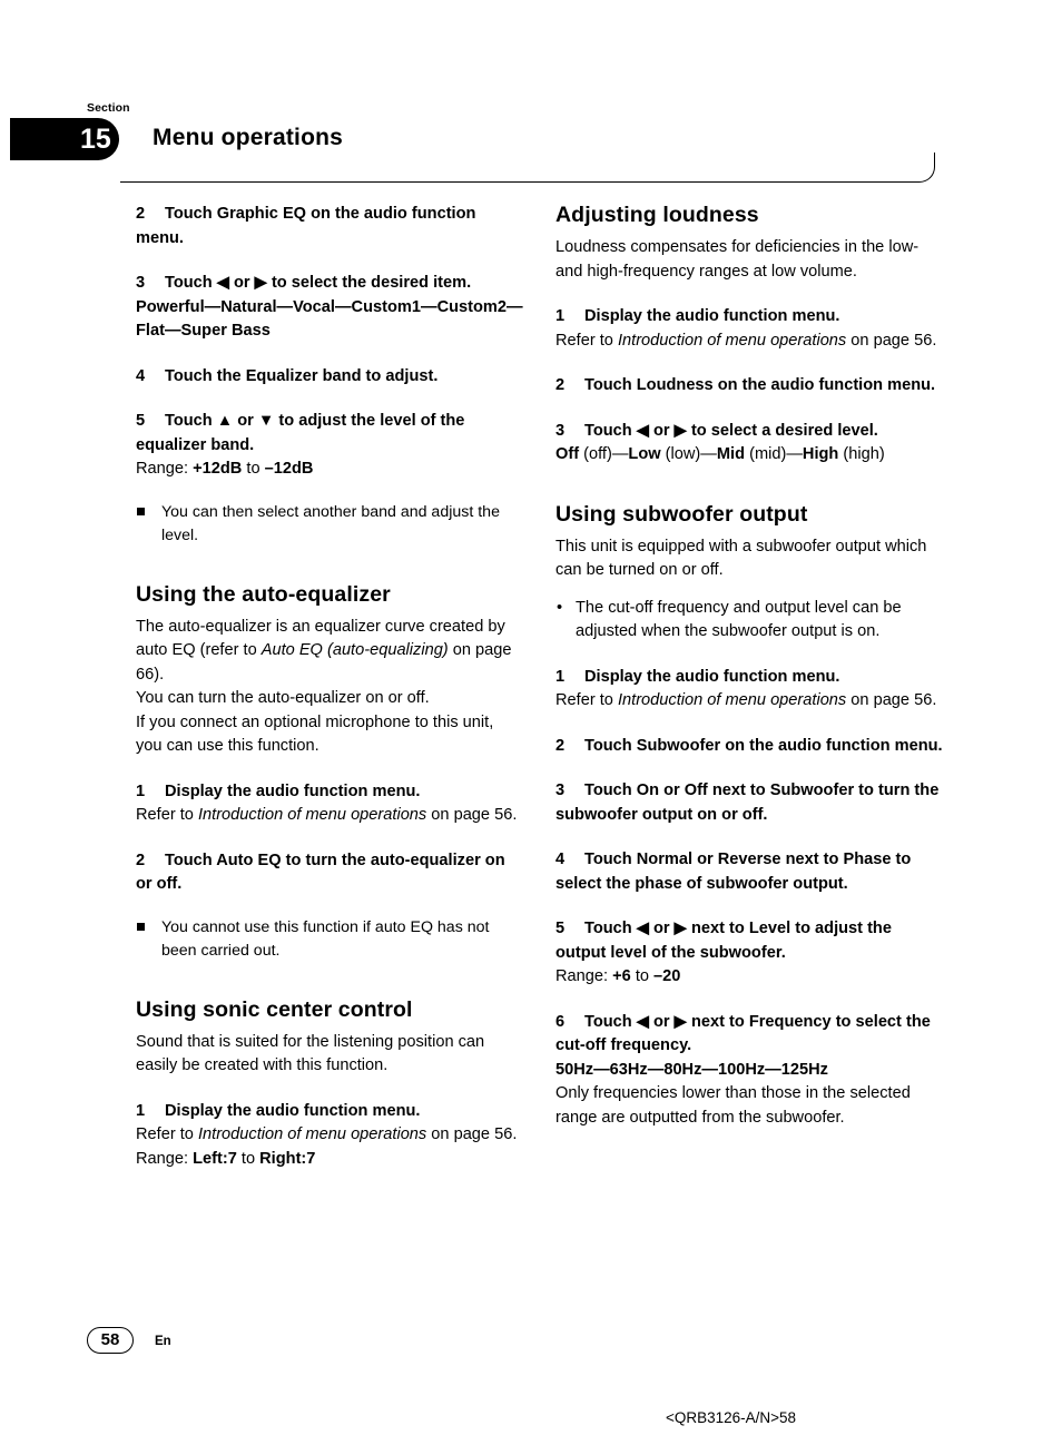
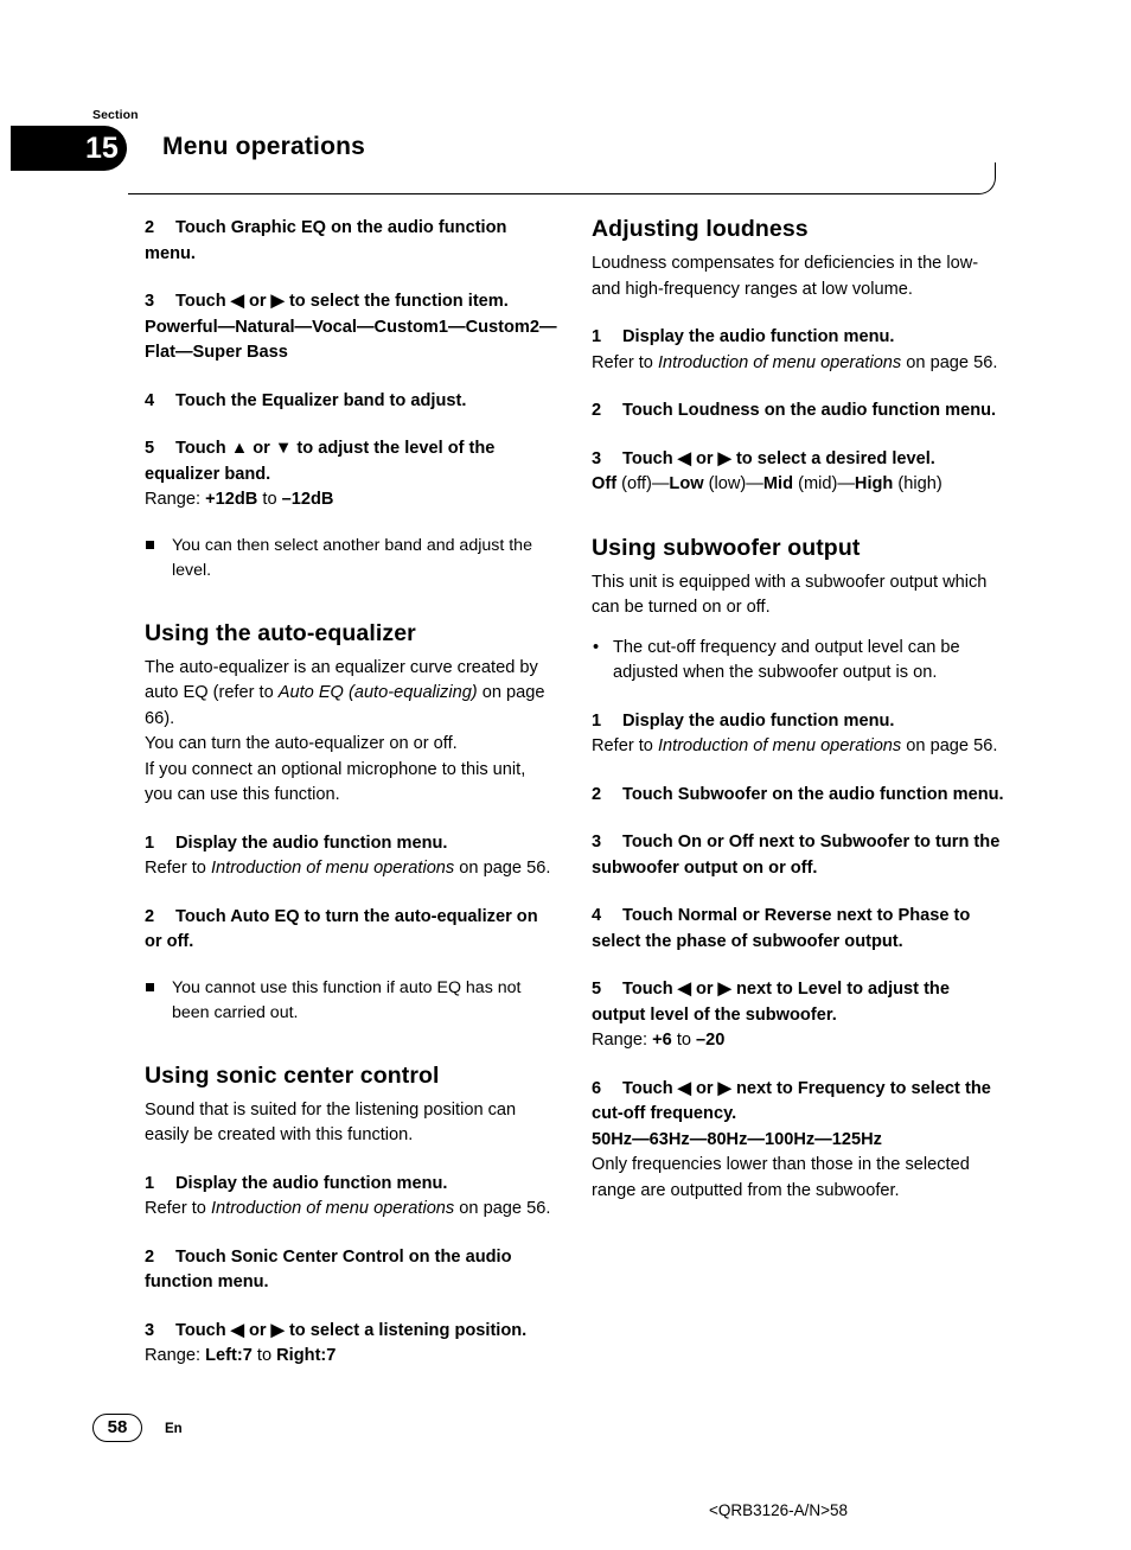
  Section
  15
  Menu operations
  2 Touch Graphic EQ on the audio function menu.
- 3 Touch ◀ or ▶ to select the desired item.
+ 3 Touch ◀ or ▶ to select the function item.
  Powerful—Natural—Vocal—Custom1—Custom2—Flat—Super Bass
  4 Touch the Equalizer band to adjust.
  5 Touch ▲ or ▼ to adjust the level of the equalizer band.
  Range: +12dB to –12dB
  You can then select another band and adjust the level.
  Using the auto-equalizer
  The auto-equalizer is an equalizer curve created by auto EQ (refer to Auto EQ (auto-equalizing) on page 66).
  You can turn the auto-equalizer on or off.
  If you connect an optional microphone to this unit, you can use this function.
  1 Display the audio function menu.
  Refer to Introduction of menu operations on page 56.
  2 Touch Auto EQ to turn the auto-equalizer on or off.
  You cannot use this function if auto EQ has not been carried out.
  Using sonic center control
  Sound that is suited for the listening position can easily be created with this function.
  1 Display the audio function menu.
  Refer to Introduction of menu operations on page 56.
+ 2 Touch Sonic Center Control on the audio function menu.
+ 3 Touch ◀ or ▶ to select a listening position.
  Range: Left:7 to Right:7
  Adjusting loudness
  Loudness compensates for deficiencies in the low- and high-frequency ranges at low volume.
  1 Display the audio function menu.
  Refer to Introduction of menu operations on page 56.
  2 Touch Loudness on the audio function menu.
  3 Touch ◀ or ▶ to select a desired level.
  Off (off)—Low (low)—Mid (mid)—High (high)
  Using subwoofer output
  This unit is equipped with a subwoofer output which can be turned on or off.
  •
  The cut-off frequency and output level can be adjusted when the subwoofer output is on.
  1 Display the audio function menu.
  Refer to Introduction of menu operations on page 56.
  2 Touch Subwoofer on the audio function menu.
  3 Touch On or Off next to Subwoofer to turn the subwoofer output on or off.
  4 Touch Normal or Reverse next to Phase to select the phase of subwoofer output.
  5 Touch ◀ or ▶ next to Level to adjust the output level of the subwoofer.
  Range: +6 to –20
  6 Touch ◀ or ▶ next to Frequency to select the cut-off frequency.
  50Hz—63Hz—80Hz—100Hz—125Hz
  Only frequencies lower than those in the selected range are outputted from the subwoofer.
  58
  En
  <QRB3126-A/N>58
